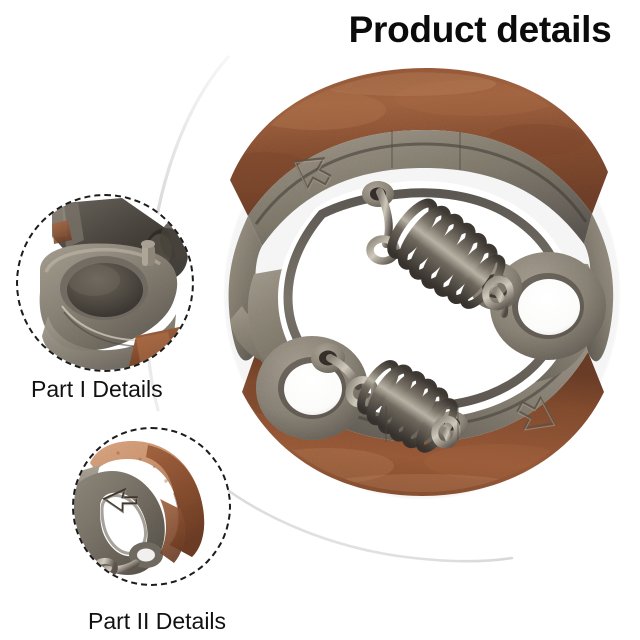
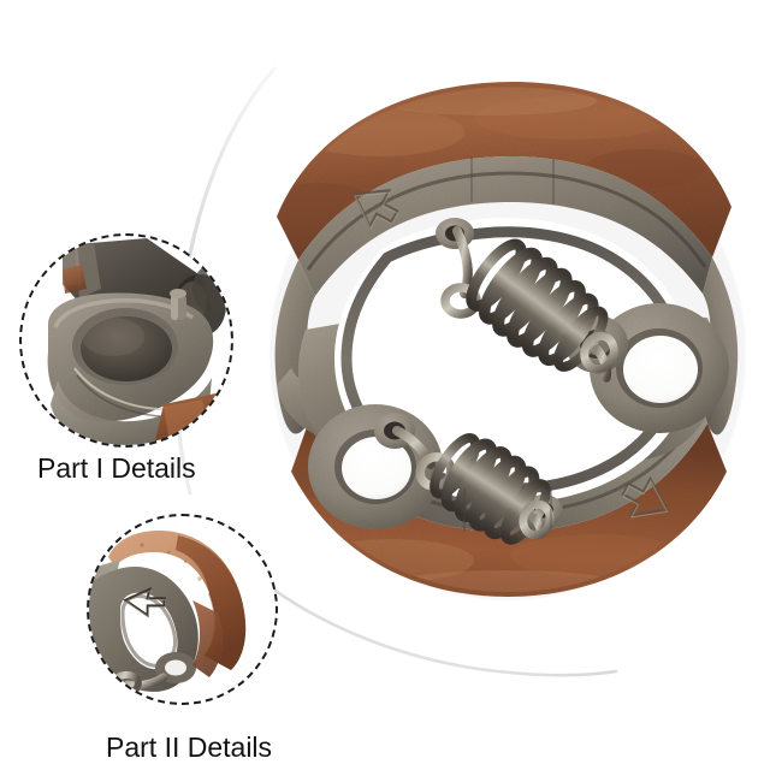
- Product details
  Part I Details
  Part II Details
